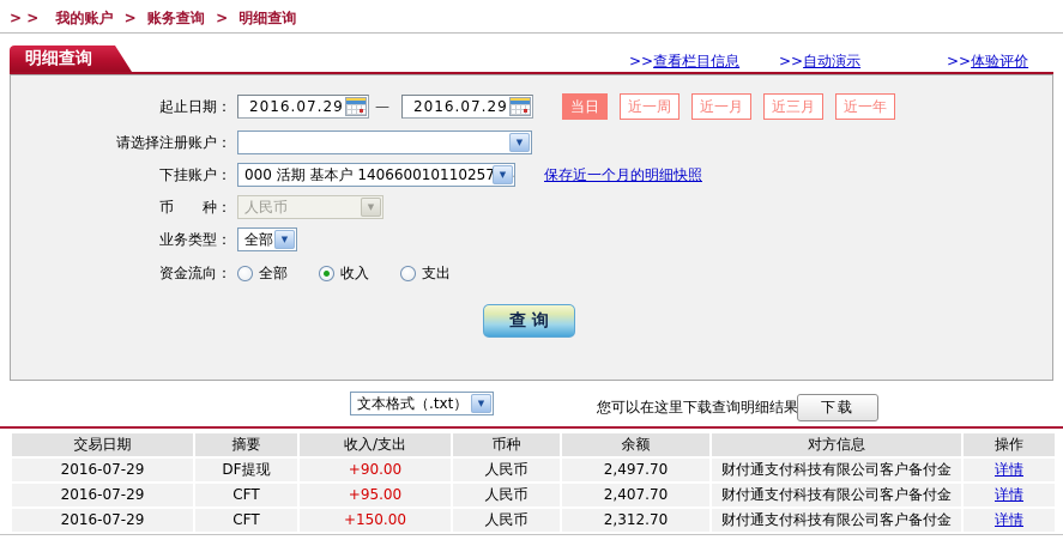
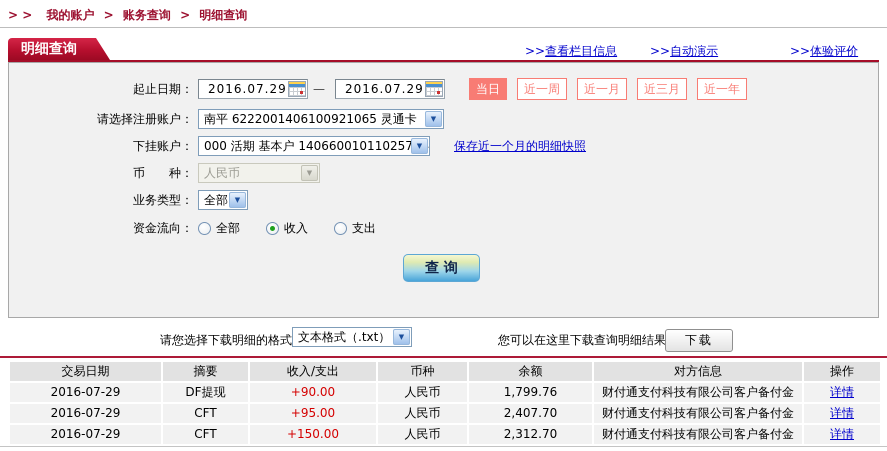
  > > 我的账户 > 账务查询 > 明细查询
  明细查询
  >>查看栏目信息
  >>自动演示
  >>体验评价
  起止日期：
  2016.07.29
  —
  2016.07.29
  当日
  近一周
  近一月
  近三月
  近一年
  请选择注册账户：
+ 南平 6222001406100921065 灵通卡
  ▼
  下挂账户：
  000 活期 基本户 140660010110257
  ▼
  保存近一个月的明细快照
  币 种：
  人民币
  ▼
  业务类型：
  全部
  ▼
  资金流向：
  全部
  收入
  支出
  查 询
+ 请您选择下载明细的格式
  文本格式（.txt）
  ▼
  您可以在这里下载查询明细结果
  下载
  交易日期
  摘要
  收入/支出
  币种
  余额
  对方信息
  操作
  2016-07-29
  DF提现
  +90.00
  人民币
- 2,497.70
+ 1,799.76
  财付通支付科技有限公司客户备付金
  详情
  2016-07-29
  CFT
  +95.00
  人民币
  2,407.70
  财付通支付科技有限公司客户备付金
  详情
  2016-07-29
  CFT
  +150.00
  人民币
  2,312.70
  财付通支付科技有限公司客户备付金
  详情
